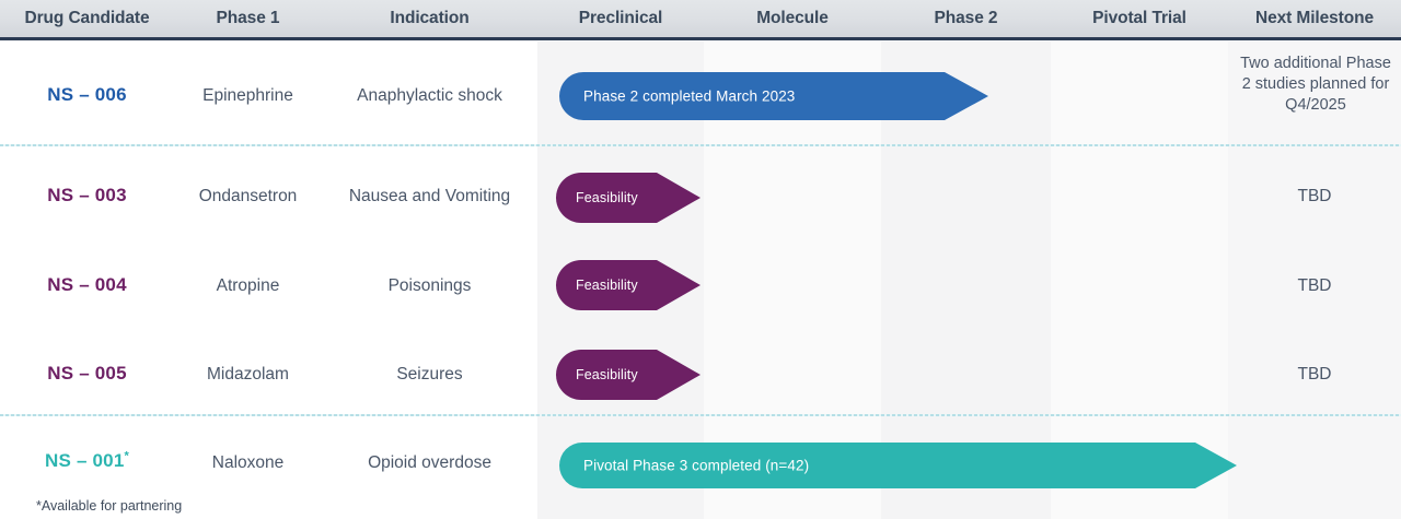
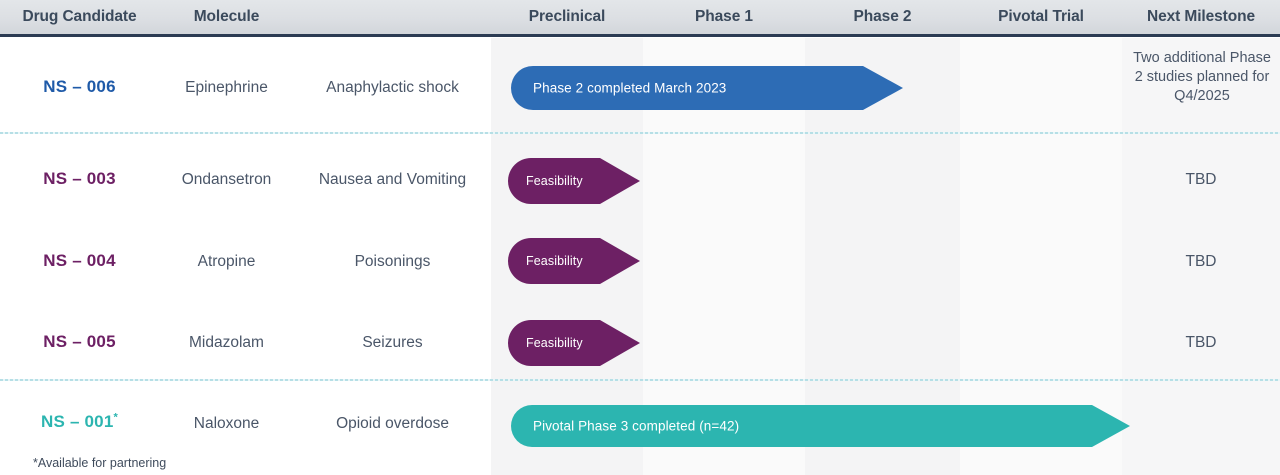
  Drug Candidate
- Phase 1
+ Molecule
- Indication
  Preclinical
- Molecule
+ Phase 1
  Phase 2
  Pivotal Trial
  Next Milestone
  NS – 006
  Epinephrine
  Anaphylactic shock
  Phase 2 completed March 2023
  Two additional Phase 2 studies planned for Q4/2025
  NS – 003
  Ondansetron
  Nausea and Vomiting
  Feasibility
  TBD
  NS – 004
  Atropine
  Poisonings
  Feasibility
  TBD
  NS – 005
  Midazolam
  Seizures
  Feasibility
  TBD
  NS – 001*
  Naloxone
  Opioid overdose
  Pivotal Phase 3 completed (n=42)
  *Available for partnering
